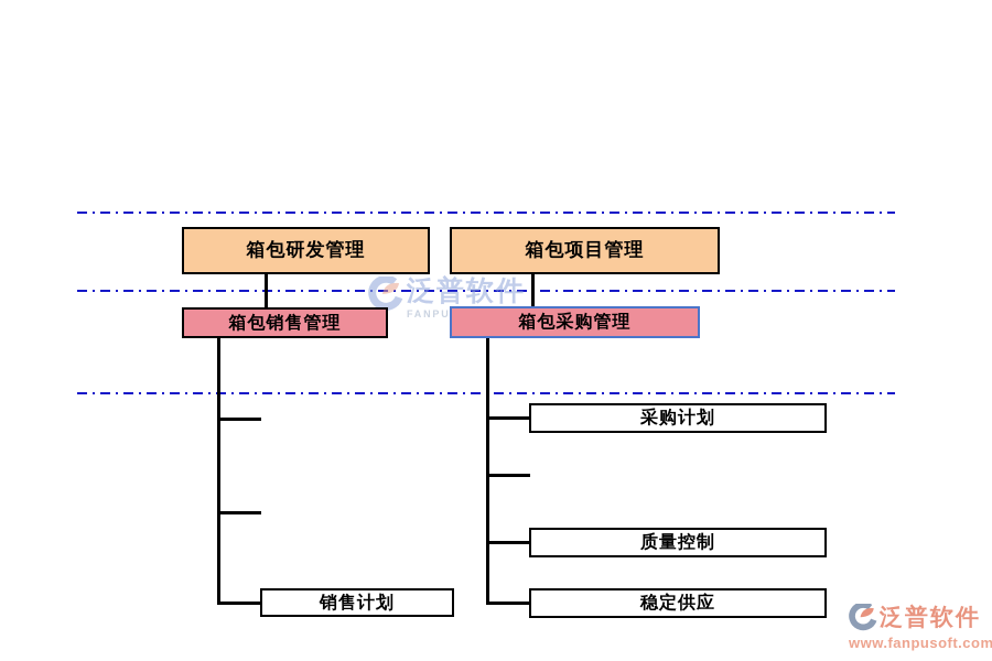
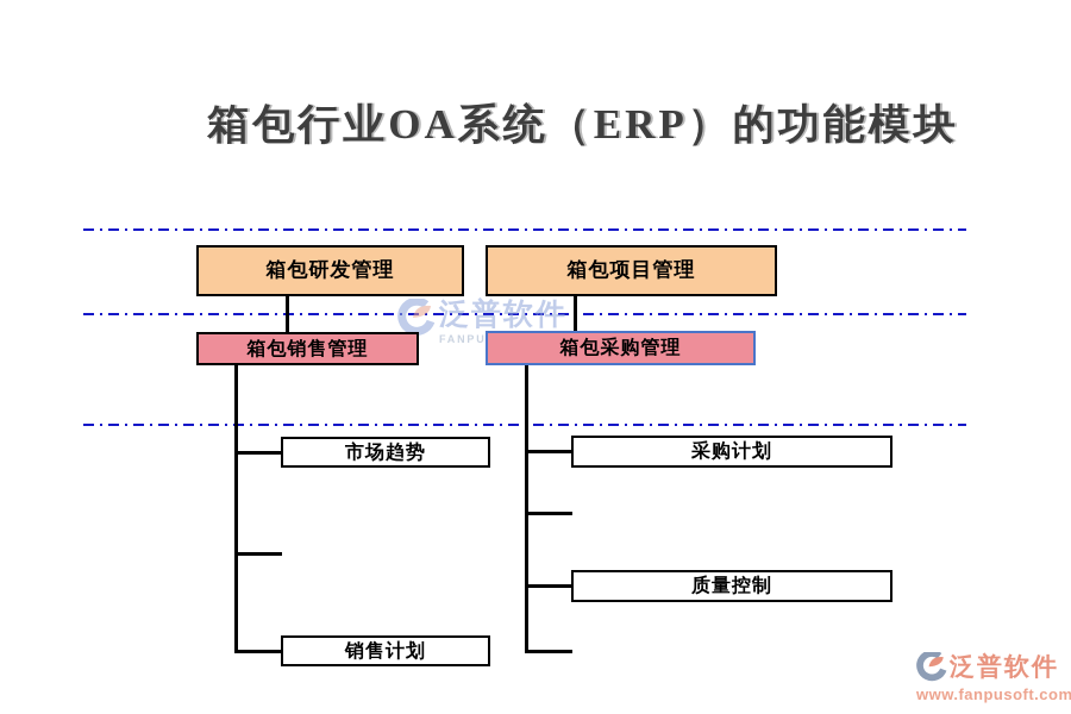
+ 箱包行业OA系统（ERP）的功能模块
  泛普软件
  箱包研发管理
  箱包项目管理
  箱包销售管理
  箱包采购管理
+ 市场趋势
  销售计划
  采购计划
  质量控制
- 稳定供应
  泛普软件
  www.fanpusoft.com
